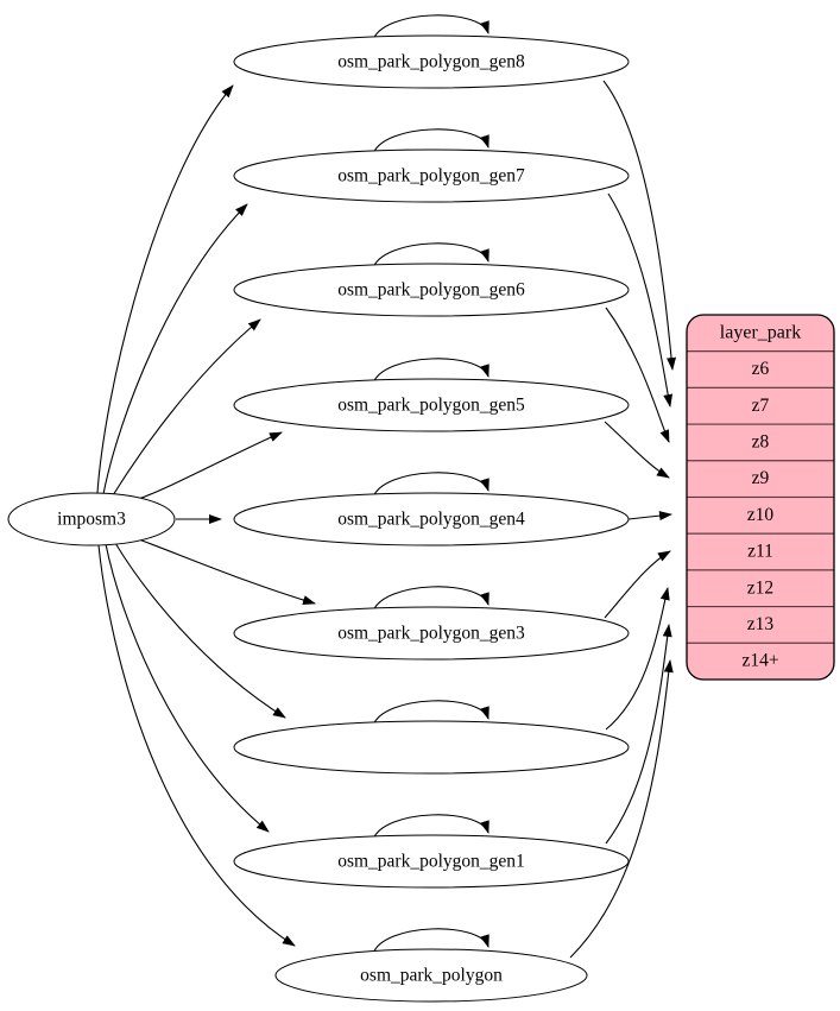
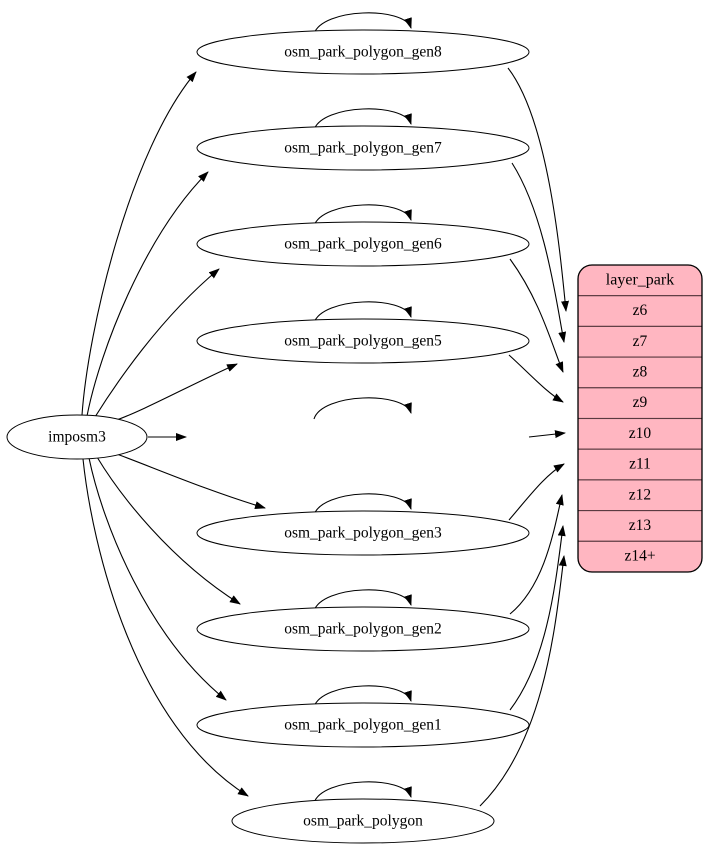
  imposm3
  osm_park_polygon_gen8
  osm_park_polygon_gen7
  osm_park_polygon_gen6
  osm_park_polygon_gen5
- osm_park_polygon_gen4
  osm_park_polygon_gen3
+ osm_park_polygon_gen2
  osm_park_polygon_gen1
  osm_park_polygon
  layer_park
  z6
  z7
  z8
  z9
  z10
  z11
  z12
  z13
  z14+
